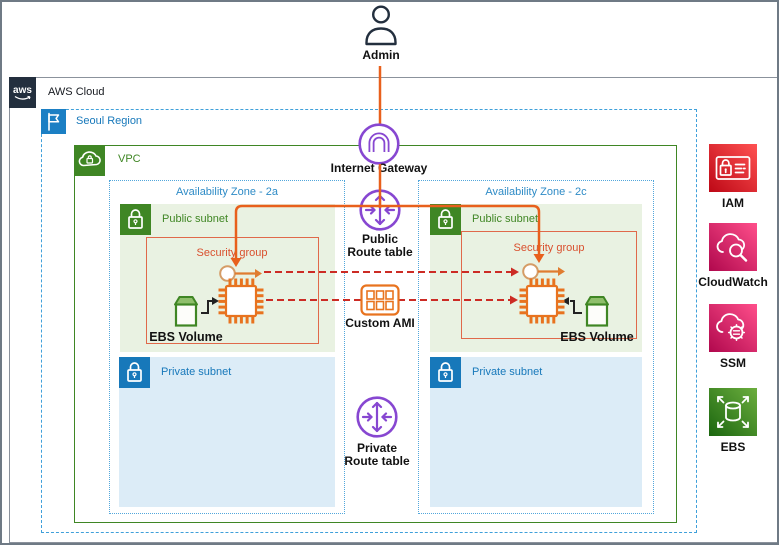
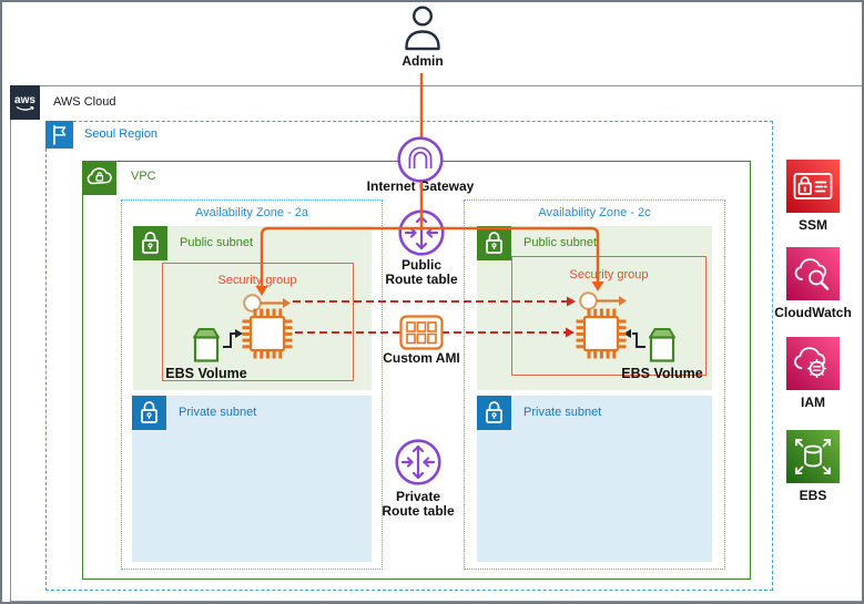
  Admin
  aws
  AWS Cloud
  Seoul Region
  VPC
  Availability Zone - 2a
  Availability Zone - 2c
  Public subnet
  Private subnet
  Public subnet
  Private subnet
  Security group
  Security group
  EBS Volume
  EBS Volume
  Internet Gateway
  Public
  Route table
  Custom AMI
  Private
  Route table
- IAM
+ SSM
  CloudWatch
- SSM
+ IAM
  EBS
